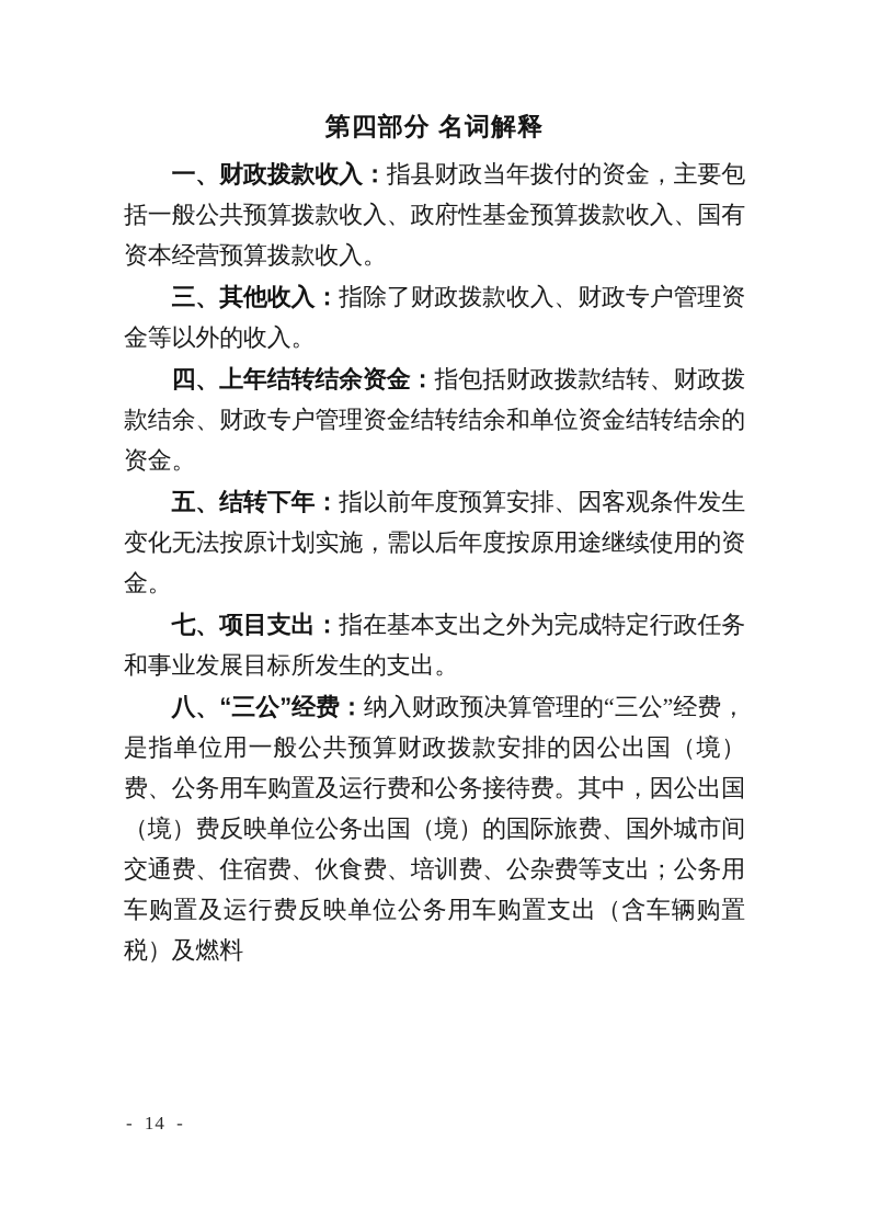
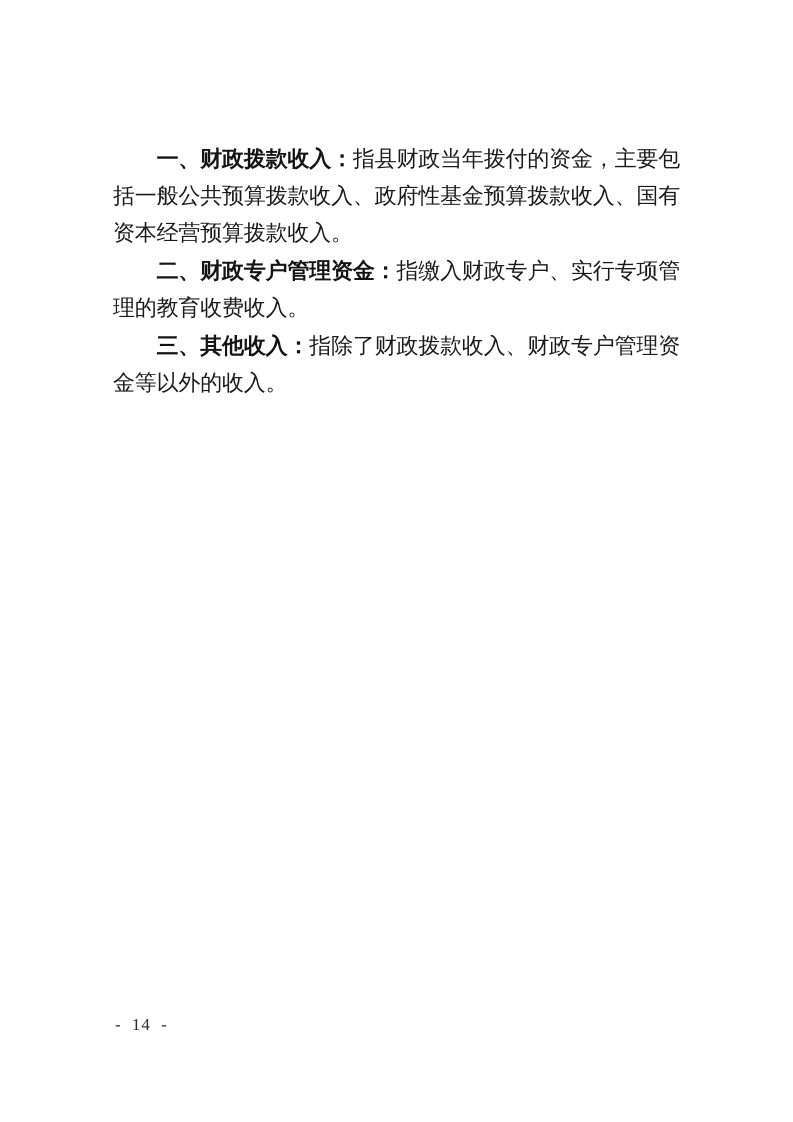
- 第四部分 名词解释
  一、财政拨款收入：指县财政当年拨付的资金，主要包括一般公共预算拨款收入、政府性基金预算拨款收入、国有资本经营预算拨款收入。
+ 二、财政专户管理资金：指缴入财政专户、实行专项管理的教育收费收入。
  三、其他收入：指除了财政拨款收入、财政专户管理资金等以外的收入。
- 四、上年结转结余资金：指包括财政拨款结转、财政拨款结余、财政专户管理资金结转结余和单位资金结转结余的资金。
- 五、结转下年：指以前年度预算安排、因客观条件发生变化无法按原计划实施，需以后年度按原用途继续使用的资金。
- 七、项目支出：指在基本支出之外为完成特定行政任务和事业发展目标所发生的支出。
- 八、“三公”经费：纳入财政预决算管理的“三公”经费，是指单位用一般公共预算财政拨款安排的因公出国（境）费、公务用车购置及运行费和公务接待费。其中，因公出国（境）费反映单位公务出国（境）的国际旅费、国外城市间交通费、住宿费、伙食费、培训费、公杂费等支出；公务用车购置及运行费反映单位公务用车购置支出（含车辆购置税）及燃料
  - 14 -
